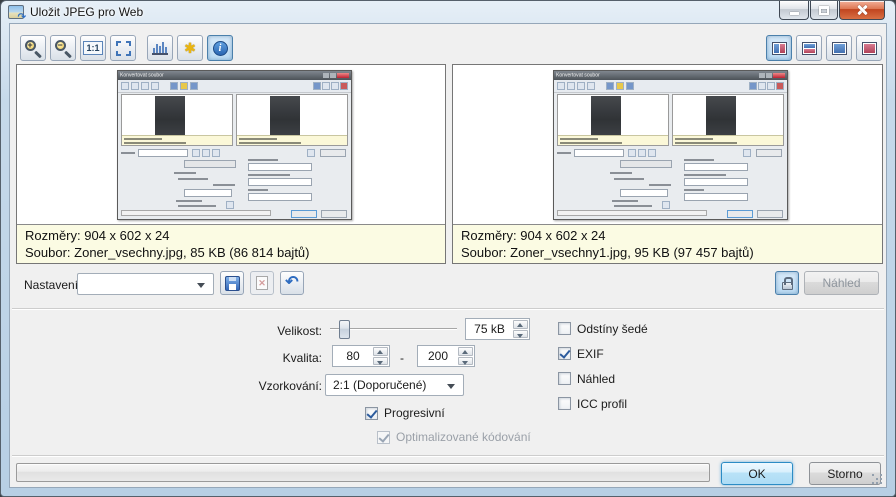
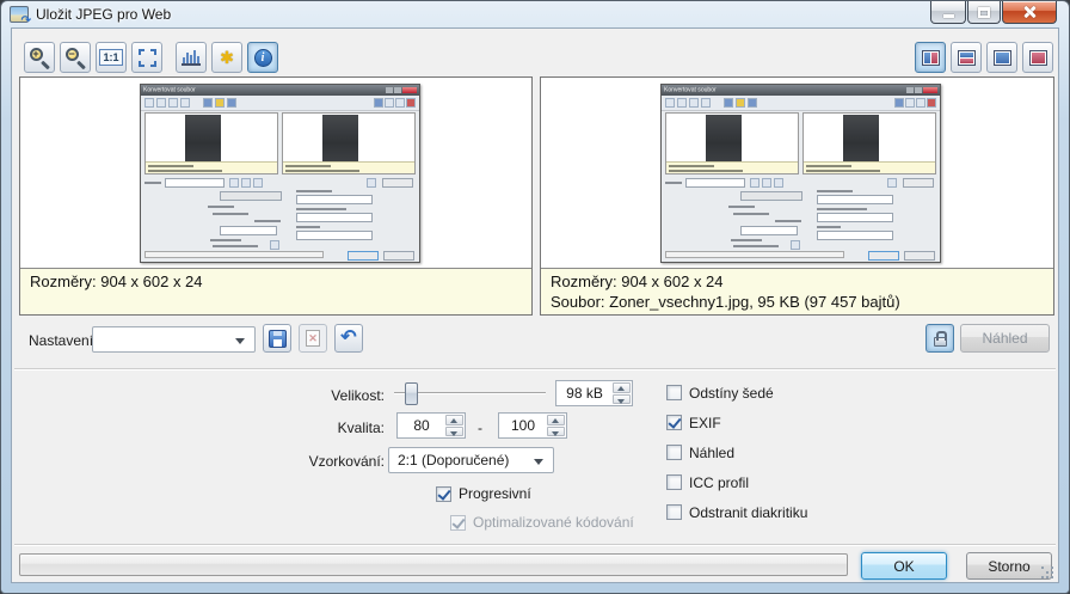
  Uložit JPEG pro Web
  +
  −
  1:1
  ✱
  i
  Rozměry: 904 x 602 x 24
- Soubor: Zoner_vsechny.jpg, 85 KB (86 814 bajtů)
  Rozměry: 904 x 602 x 24
  Soubor: Zoner_vsechny1.jpg, 95 KB (97 457 bajtů)
  Nastaven
  ✕
  ↶
  Náhled
  Velikost:
- 75 kB
+ 98 kB
  Kvalita:
  80
  -
- 200
+ 100
  Vzorkování:
  2:1 (Doporučené)
  Progresivní
  Optimalizované kódování
  Odstíny šedé
  EXIF
  Náhled
  ICC profil
+ Odstranit diakritiku
  OK
  Storno
